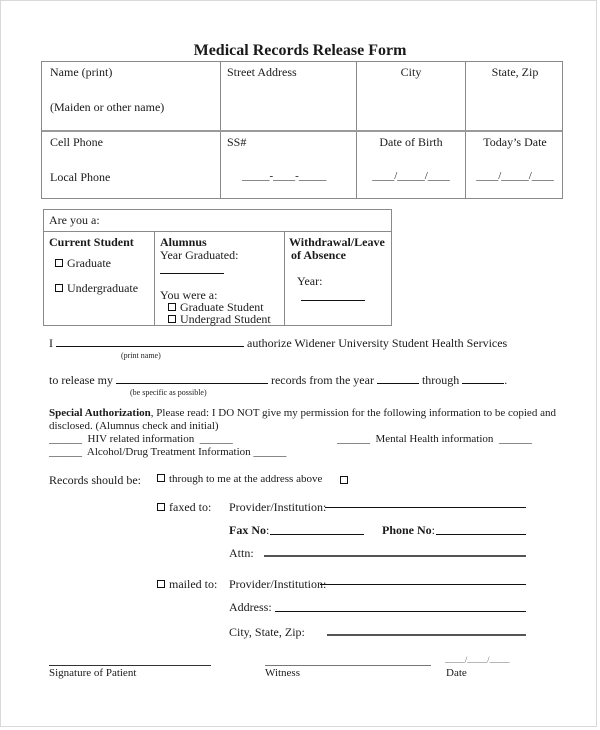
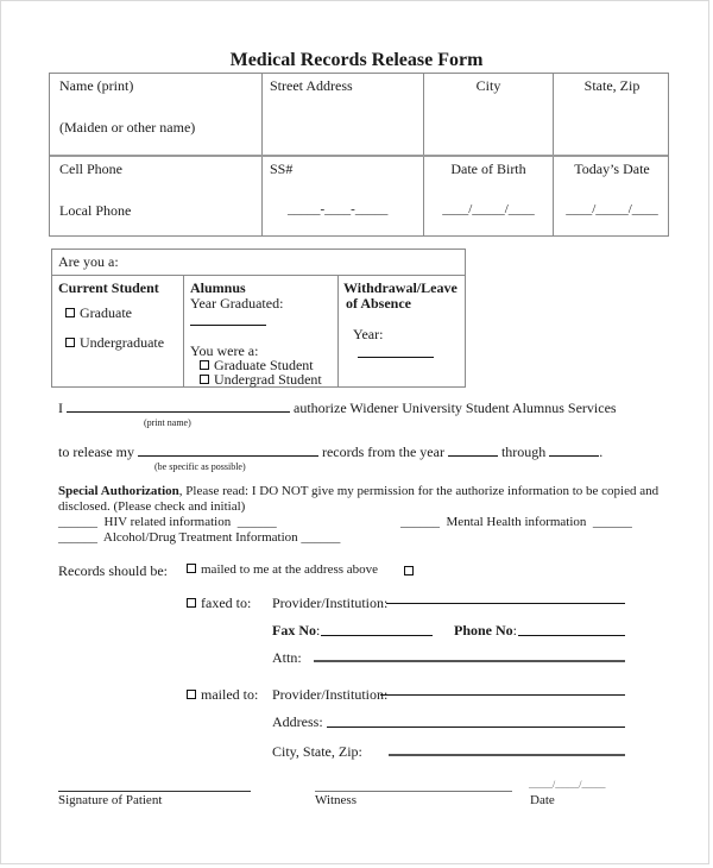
  Medical Records Release Form
  Name (print)
  (Maiden or other name)
  Street Address
  City
  State, Zip
  Cell Phone
  Local Phone
  SS#
  _____-____-_____
  Date of Birth
  ____/_____/____
  Today’s Date
  ____/_____/____
  Are you a:
  Current Student
  Graduate
  Undergraduate
  Alumnus
  Year Graduated:
  You were a:
  Graduate Student
  Undergrad Student
  Withdrawal/Leave
  of Absence
  Year:
- I authorize Widener University Student Health Services
+ I authorize Widener University Student Alumnus Services
  (print name)
  to release my records from the year through .
  (be specific as possible)
- Special Authorization, Please read: I DO NOT give my permission for the following information to be copied and
+ Special Authorization, Please read: I DO NOT give my permission for the authorize information to be copied and
- disclosed. (Alumnus check and initial)
+ disclosed. (Please check and initial)
  ______ HIV related information ______
  ______ Mental Health information ______
  ______ Alcohol/Drug Treatment Information ______
  Records should be:
- through to me at the address above
+ mailed to me at the address above
  faxed to:
  Provider/Institution
  Fax No:
  Phone No:
  Attn:
  mailed to:
  Provider/Institutio
  Address:
  City, State, Zip:
  Signature of Patient
  Witness
  _____/_____/_____
  Date
